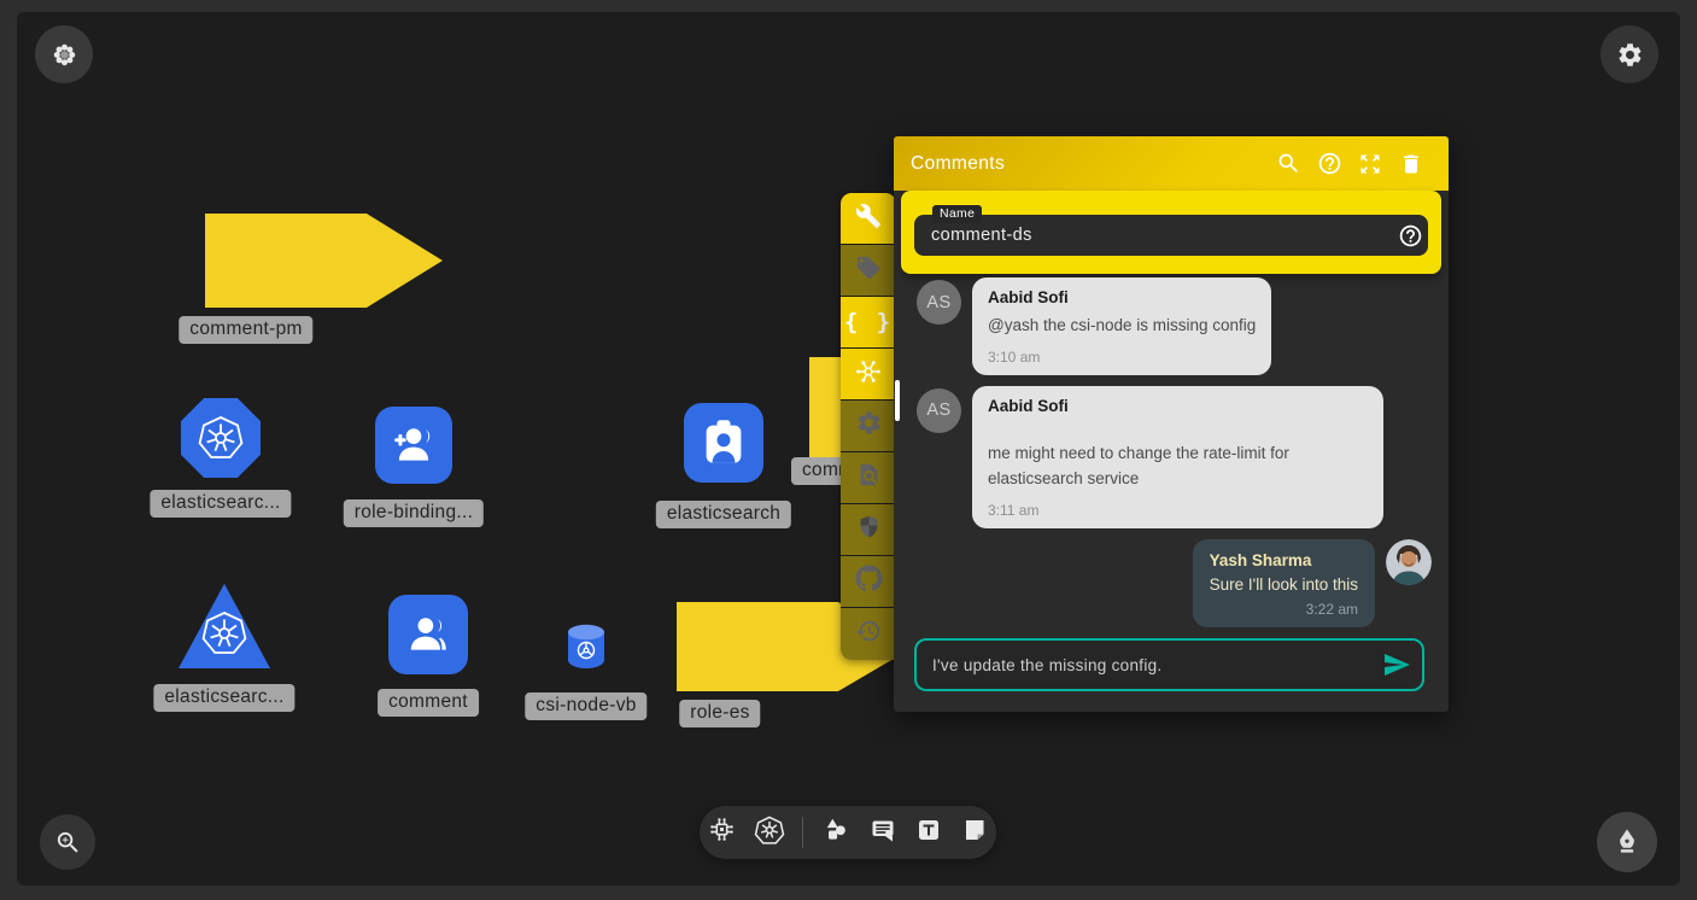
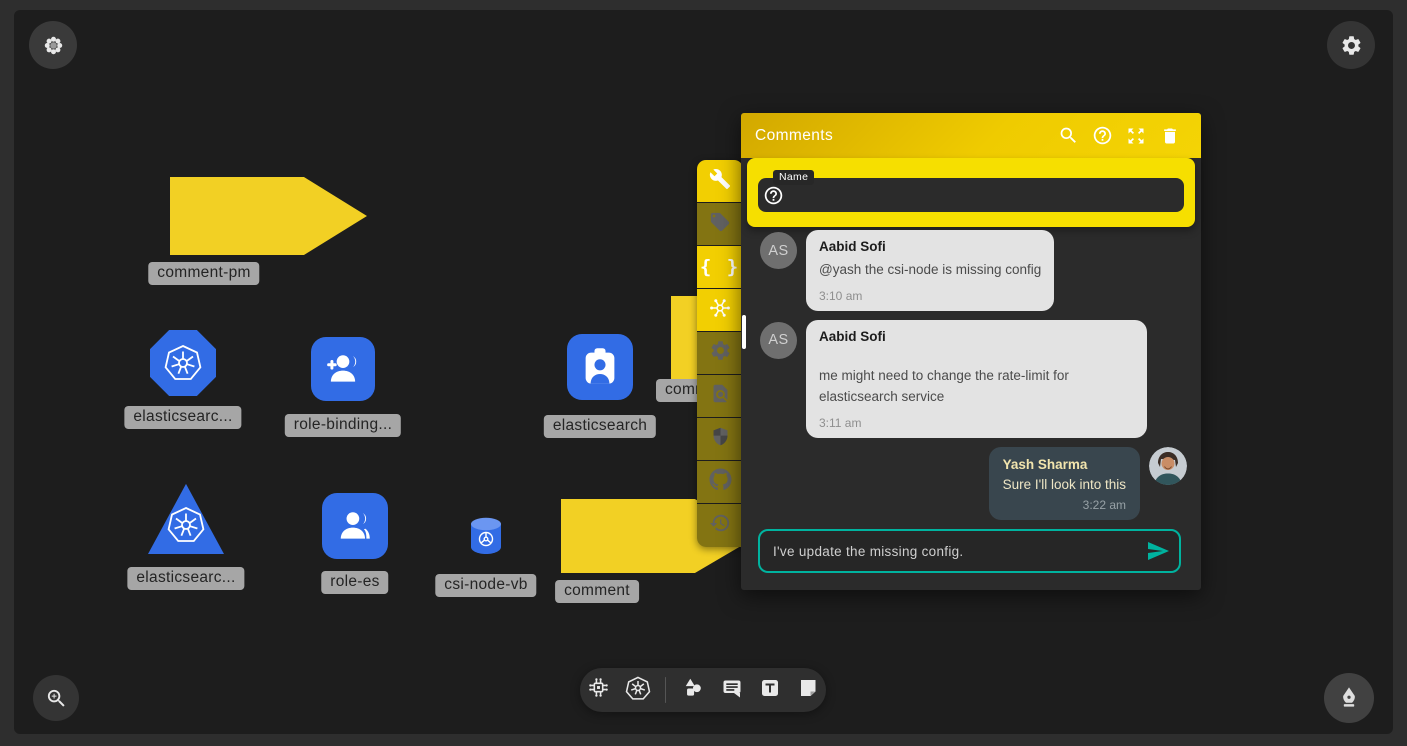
  comment-pm
  elasticsearc...
  role-binding...
  elasticsearch
  com
  elasticsearc...
- comment
+ role-es
  csi-node-vb
- role-es
+ comment
  { }
  Comments
  Name
- comment-ds
  AS
  Aabid Sofi
  @yash the csi-node is missing config
  3:10 am
  AS
  Aabid Sofi
  me might need to change the rate-limit for elasticsearch service
  3:11 am
  Yash Sharma
  Sure I'll look into this
  3:22 am
  I've update the missing config.
